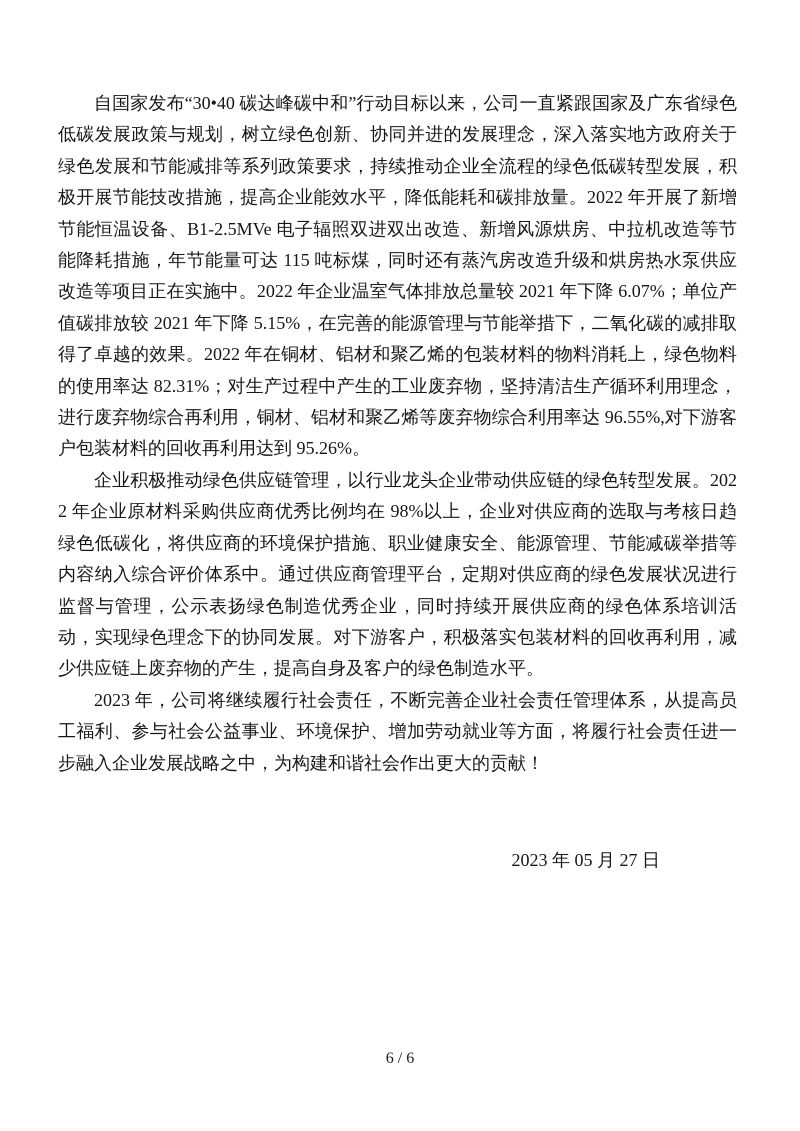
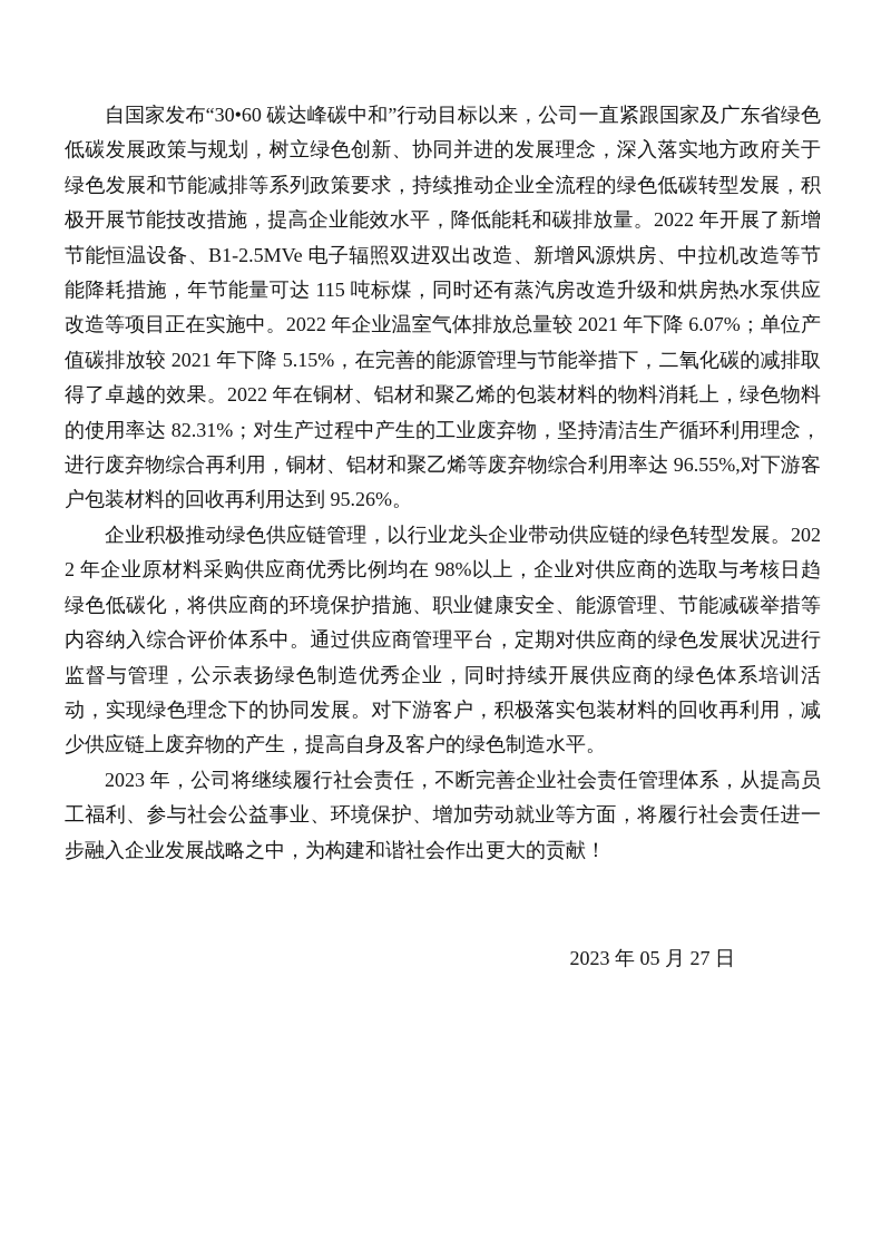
- 自国家发布“30•40 碳达峰碳中和”行动目标以来，公司一直紧跟国家及广东省绿色低碳发展政策与规划，树立绿色创新、协同并进的发展理念，深入落实地方政府关于绿色发展和节能减排等系列政策要求，持续推动企业全流程的绿色低碳转型发展，积极开展节能技改措施，提高企业能效水平，降低能耗和碳排放量。2022 年开展了新增节能恒温设备、B1-2.5MVe 电子辐照双进双出改造、新增风源烘房、中拉机改造等节能降耗措施，年节能量可达 115 吨标煤，同时还有蒸汽房改造升级和烘房热水泵供应改造等项目正在实施中。2022 年企业温室气体排放总量较 2021 年下降 6.07%；单位产值碳排放较 2021 年下降 5.15%，在完善的能源管理与节能举措下，二氧化碳的减排取得了卓越的效果。2022 年在铜材、铝材和聚乙烯的包装材料的物料消耗上，绿色物料的使用率达 82.31%；对生产过程中产生的工业废弃物，坚持清洁生产循环利用理念，进行废弃物综合再利用，铜材、铝材和聚乙烯等废弃物综合利用率达 96.55%,对下游客户包装材料的回收再利用达到 95.26%。
+ 自国家发布“30•60 碳达峰碳中和”行动目标以来，公司一直紧跟国家及广东省绿色低碳发展政策与规划，树立绿色创新、协同并进的发展理念，深入落实地方政府关于绿色发展和节能减排等系列政策要求，持续推动企业全流程的绿色低碳转型发展，积极开展节能技改措施，提高企业能效水平，降低能耗和碳排放量。2022 年开展了新增节能恒温设备、B1-2.5MVe 电子辐照双进双出改造、新增风源烘房、中拉机改造等节能降耗措施，年节能量可达 115 吨标煤，同时还有蒸汽房改造升级和烘房热水泵供应改造等项目正在实施中。2022 年企业温室气体排放总量较 2021 年下降 6.07%；单位产值碳排放较 2021 年下降 5.15%，在完善的能源管理与节能举措下，二氧化碳的减排取得了卓越的效果。2022 年在铜材、铝材和聚乙烯的包装材料的物料消耗上，绿色物料的使用率达 82.31%；对生产过程中产生的工业废弃物，坚持清洁生产循环利用理念，进行废弃物综合再利用，铜材、铝材和聚乙烯等废弃物综合利用率达 96.55%,对下游客户包装材料的回收再利用达到 95.26%。
  企业积极推动绿色供应链管理，以行业龙头企业带动供应链的绿色转型发展。2022 年企业原材料采购供应商优秀比例均在 98%以上，企业对供应商的选取与考核日趋绿色低碳化，将供应商的环境保护措施、职业健康安全、能源管理、节能减碳举措等内容纳入综合评价体系中。通过供应商管理平台，定期对供应商的绿色发展状况进行监督与管理，公示表扬绿色制造优秀企业，同时持续开展供应商的绿色体系培训活动，实现绿色理念下的协同发展。对下游客户，积极落实包装材料的回收再利用，减少供应链上废弃物的产生，提高自身及客户的绿色制造水平。
  2023 年，公司将继续履行社会责任，不断完善企业社会责任管理体系，从提高员工福利、参与社会公益事业、环境保护、增加劳动就业等方面，将履行社会责任进一步融入企业发展战略之中，为构建和谐社会作出更大的贡献！
  2023 年 05 月 27 日
- 6 / 6
